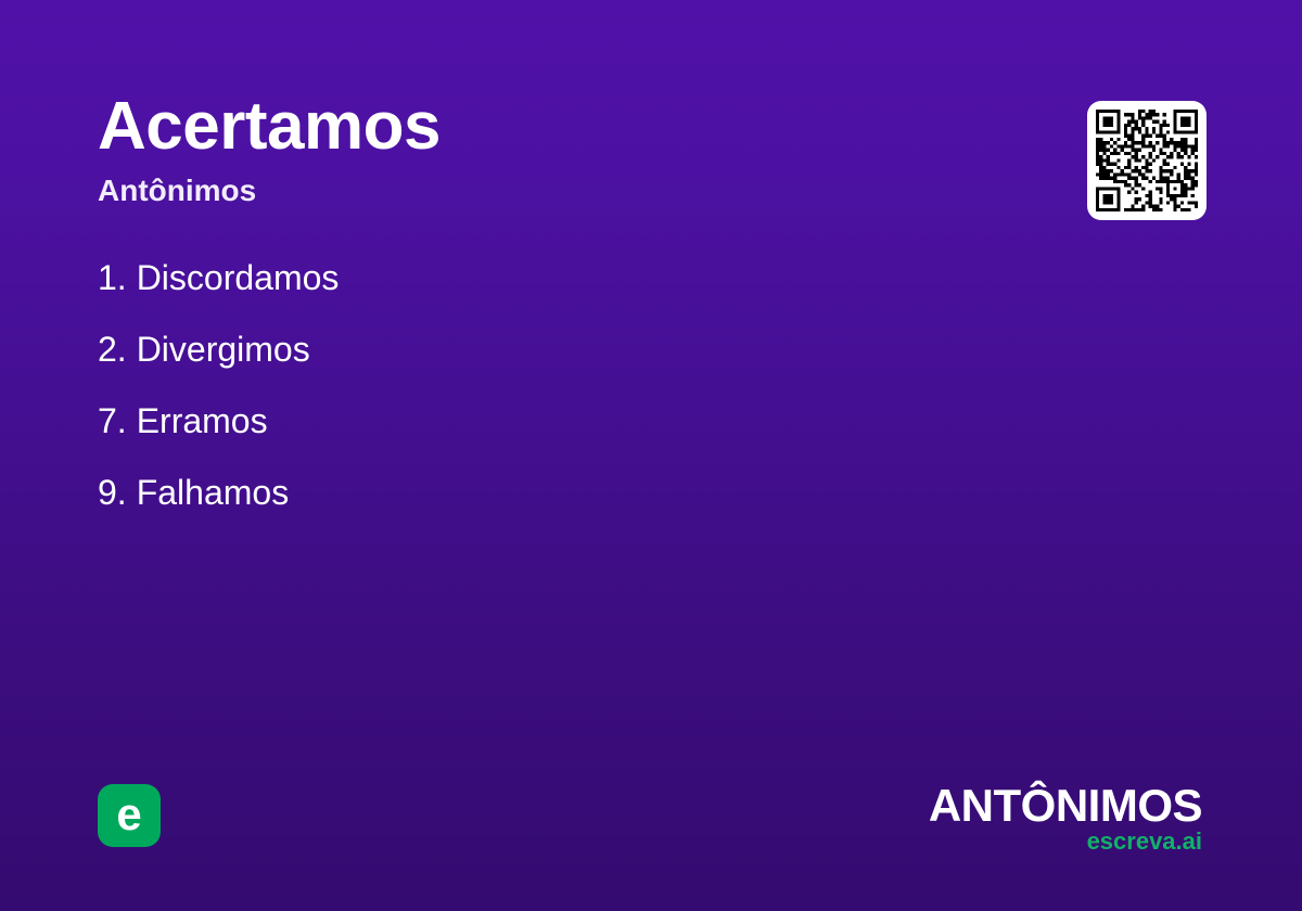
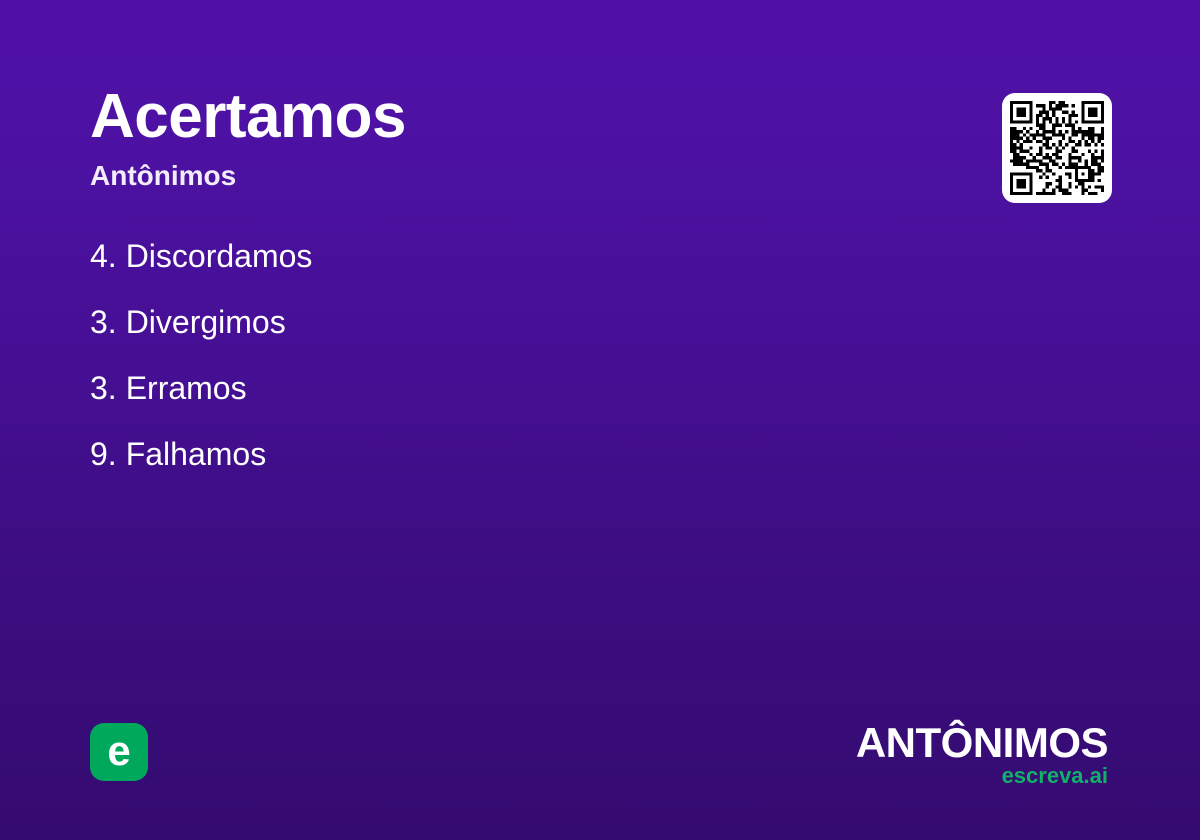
  Acertamos
  Antônimos
- 1. Discordamos
+ 4. Discordamos
- 2. Divergimos
+ 3. Divergimos
- 7. Erramos
+ 3. Erramos
  9. Falhamos
  e
  ANTÔNIMOS
  escreva.ai
